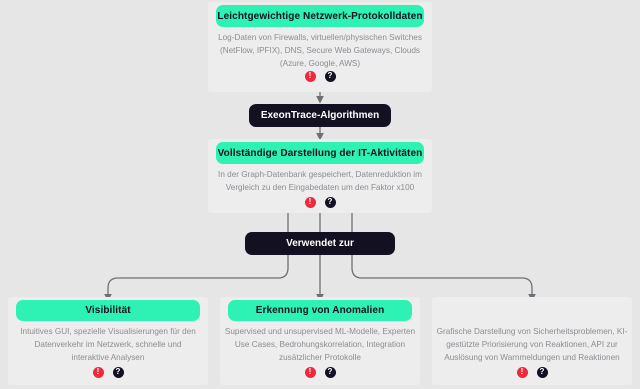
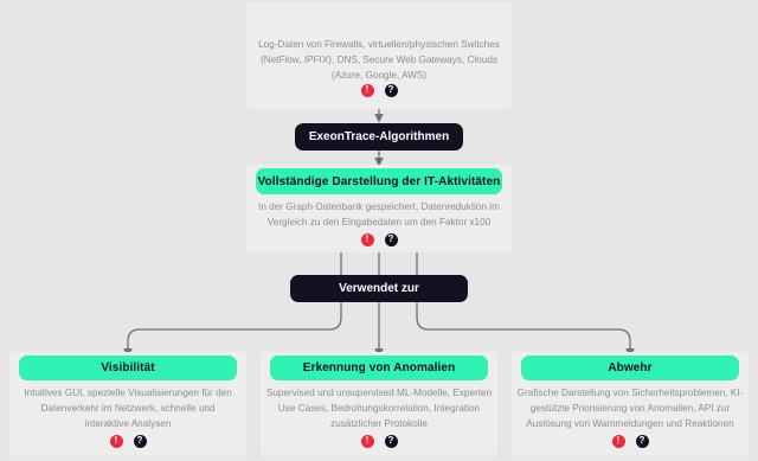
- Leichtgewichtige Netzwerk-Protokolldaten
  Log-Daten von Firewalls, virtuellen/physischen Switches (NetFlow, IPFIX), DNS, Secure Web Gateways, Clouds (Azure, Google, AWS)
  !
  ?
  ExeonTrace-Algorithmen
  Vollständige Darstellung der IT-Aktivitäten
  In der Graph-Datenbank gespeichert, Datenreduktion im Vergleich zu den Eingabedaten um den Faktor x100
  !
  ?
  Verwendet zur
  Visibilität
  Intuitives GUI, spezielle Visualisierungen für den Datenverkehr im Netzwerk, schnelle und interaktive Analysen
  !
  ?
  Erkennung von Anomalien
  Supervised und unsupervised ML-Modelle, Experten Use Cases, Bedrohungskorrelation, Integration zusätzlicher Protokolle
  !
  ?
+ Abwehr
- Grafische Darstellung von Sicherheitsproblemen, KI-gestützte Priorisierung von Reaktionen, API zur Auslösung von Warnmeldungen und Reaktionen
+ Grafische Darstellung von Sicherheitsproblemen, KI-gestützte Priorisierung von Anomalien, API zur Auslösung von Warnmeldungen und Reaktionen
  !
  ?
